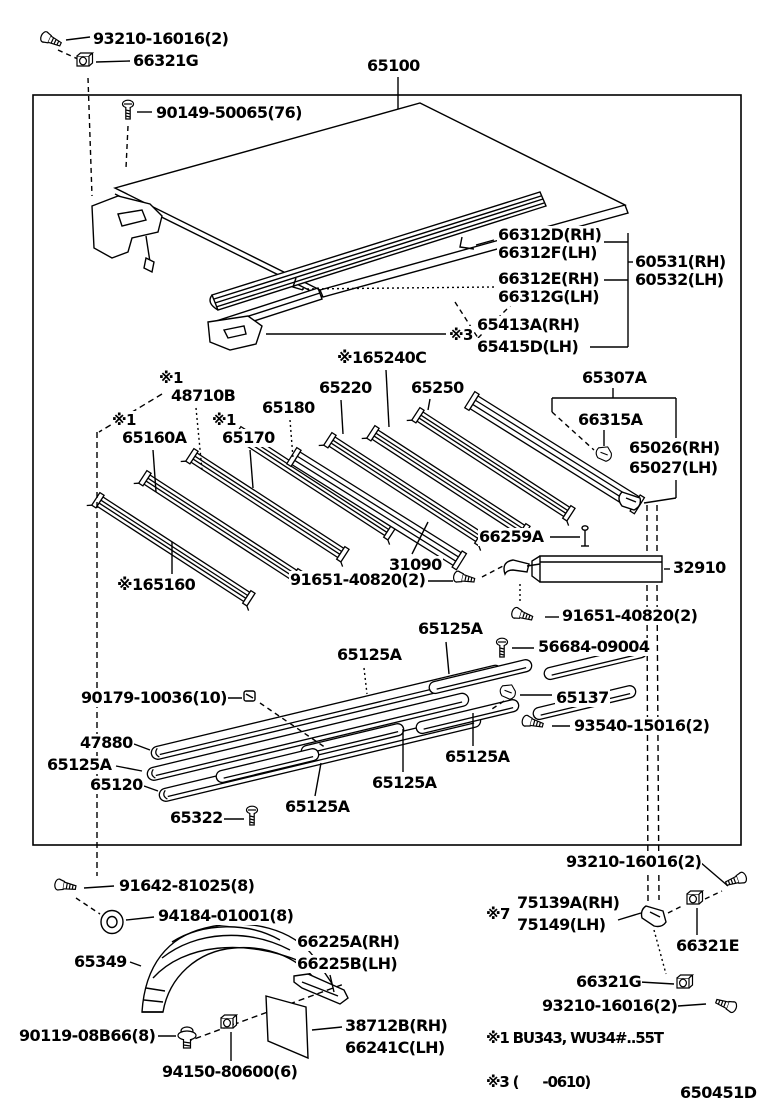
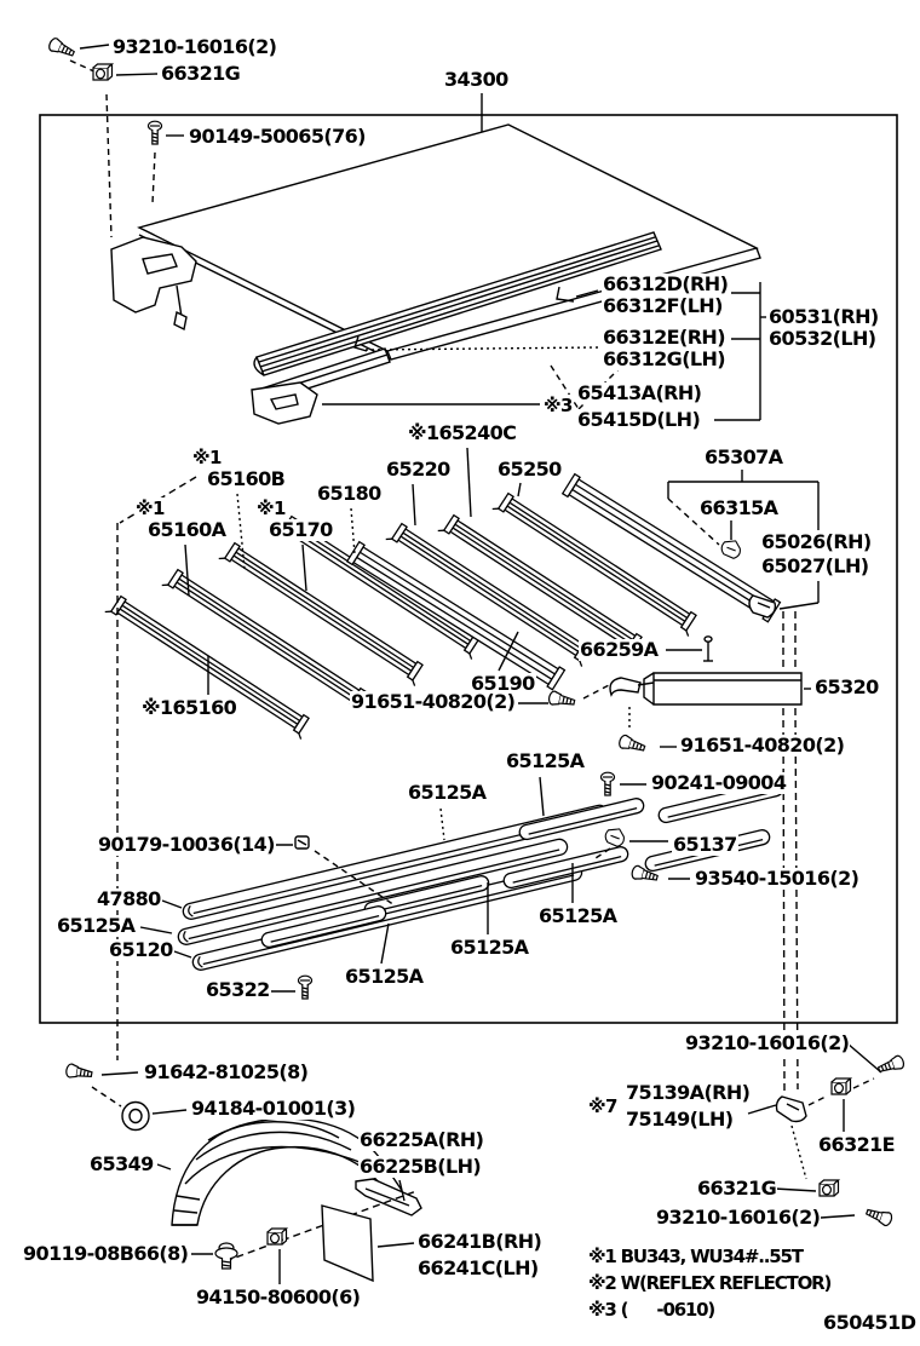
  93210-16016(2)
  66321G
- 65100
+ 34300
  90149-50065(76)
  66312D(RH)
  66312F(LH)
  60531(RH)
  60532(LH)
  66312E(RH)
  66312G(LH)
  ※3
  65413A(RH)
  65415D(LH)
  ※1
- 48710B
+ 65160B
  ※1
  65160A
  ※1
  65170
  65180
  65220
  ※165240C
  65250
  65307A
  66315A
  65026(RH)
  65027(LH)
  66259A
- 31090
+ 65190
  ※165160
  91651-40820(2)
- 32910
+ 65320
  91651-40820(2)
- 56684-09004
+ 90241-09004
  65125A
  65125A
- 90179-10036(10)
+ 90179-10036(14)
  65137
  93540-15016(2)
  47880
  65125A
  65120
  65125A
  65125A
  65125A
  65322
  91642-81025(8)
- 94184-01001(8)
+ 94184-01001(3)
  65349
  66225A(RH)
  66225B(LH)
  90119-08B66(8)
- 38712B(RH)
+ 66241B(RH)
  66241C(LH)
  94150-80600(6)
  93210-16016(2)
  ※7
  75139A(RH)
  75149(LH)
  66321E
  66321G
  93210-16016(2)
  ※1 BU343, WU34#..55T
+ ※2 W(REFLEX REFLECTOR)
  ※3 ( -0610)
  650451D
